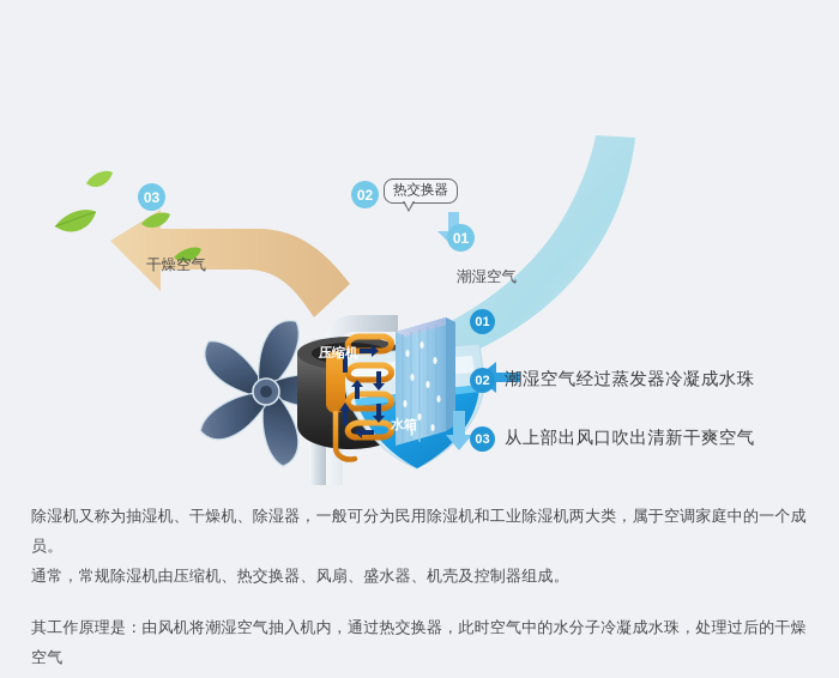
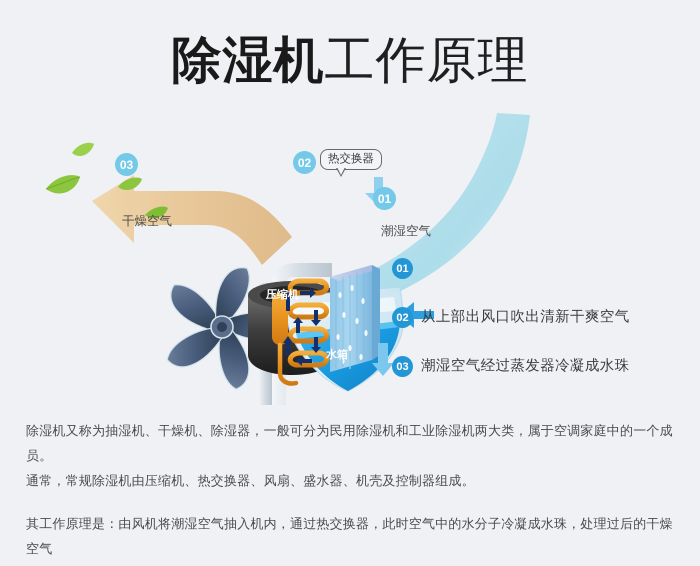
+ 除湿机工作原理
  03
  干燥空气
  02
  热交换器
  01
  潮湿空气
  压缩机
  水箱
  01
  02
- 潮湿空气经过蒸发器冷凝成水珠
+ 从上部出风口吹出清新干爽空气
  03
- 从上部出风口吹出清新干爽空气
+ 潮湿空气经过蒸发器冷凝成水珠
  除湿机又称为抽湿机、干燥机、除湿器，一般可分为民用除湿机和工业除湿机两大类，属于空调家庭中的一个成员。
  通常，常规除湿机由压缩机、热交换器、风扇、盛水器、机壳及控制器组成。
  其工作原理是：由风机将潮湿空气抽入机内，通过热交换器，此时空气中的水分子冷凝成水珠，处理过后的干燥空气
